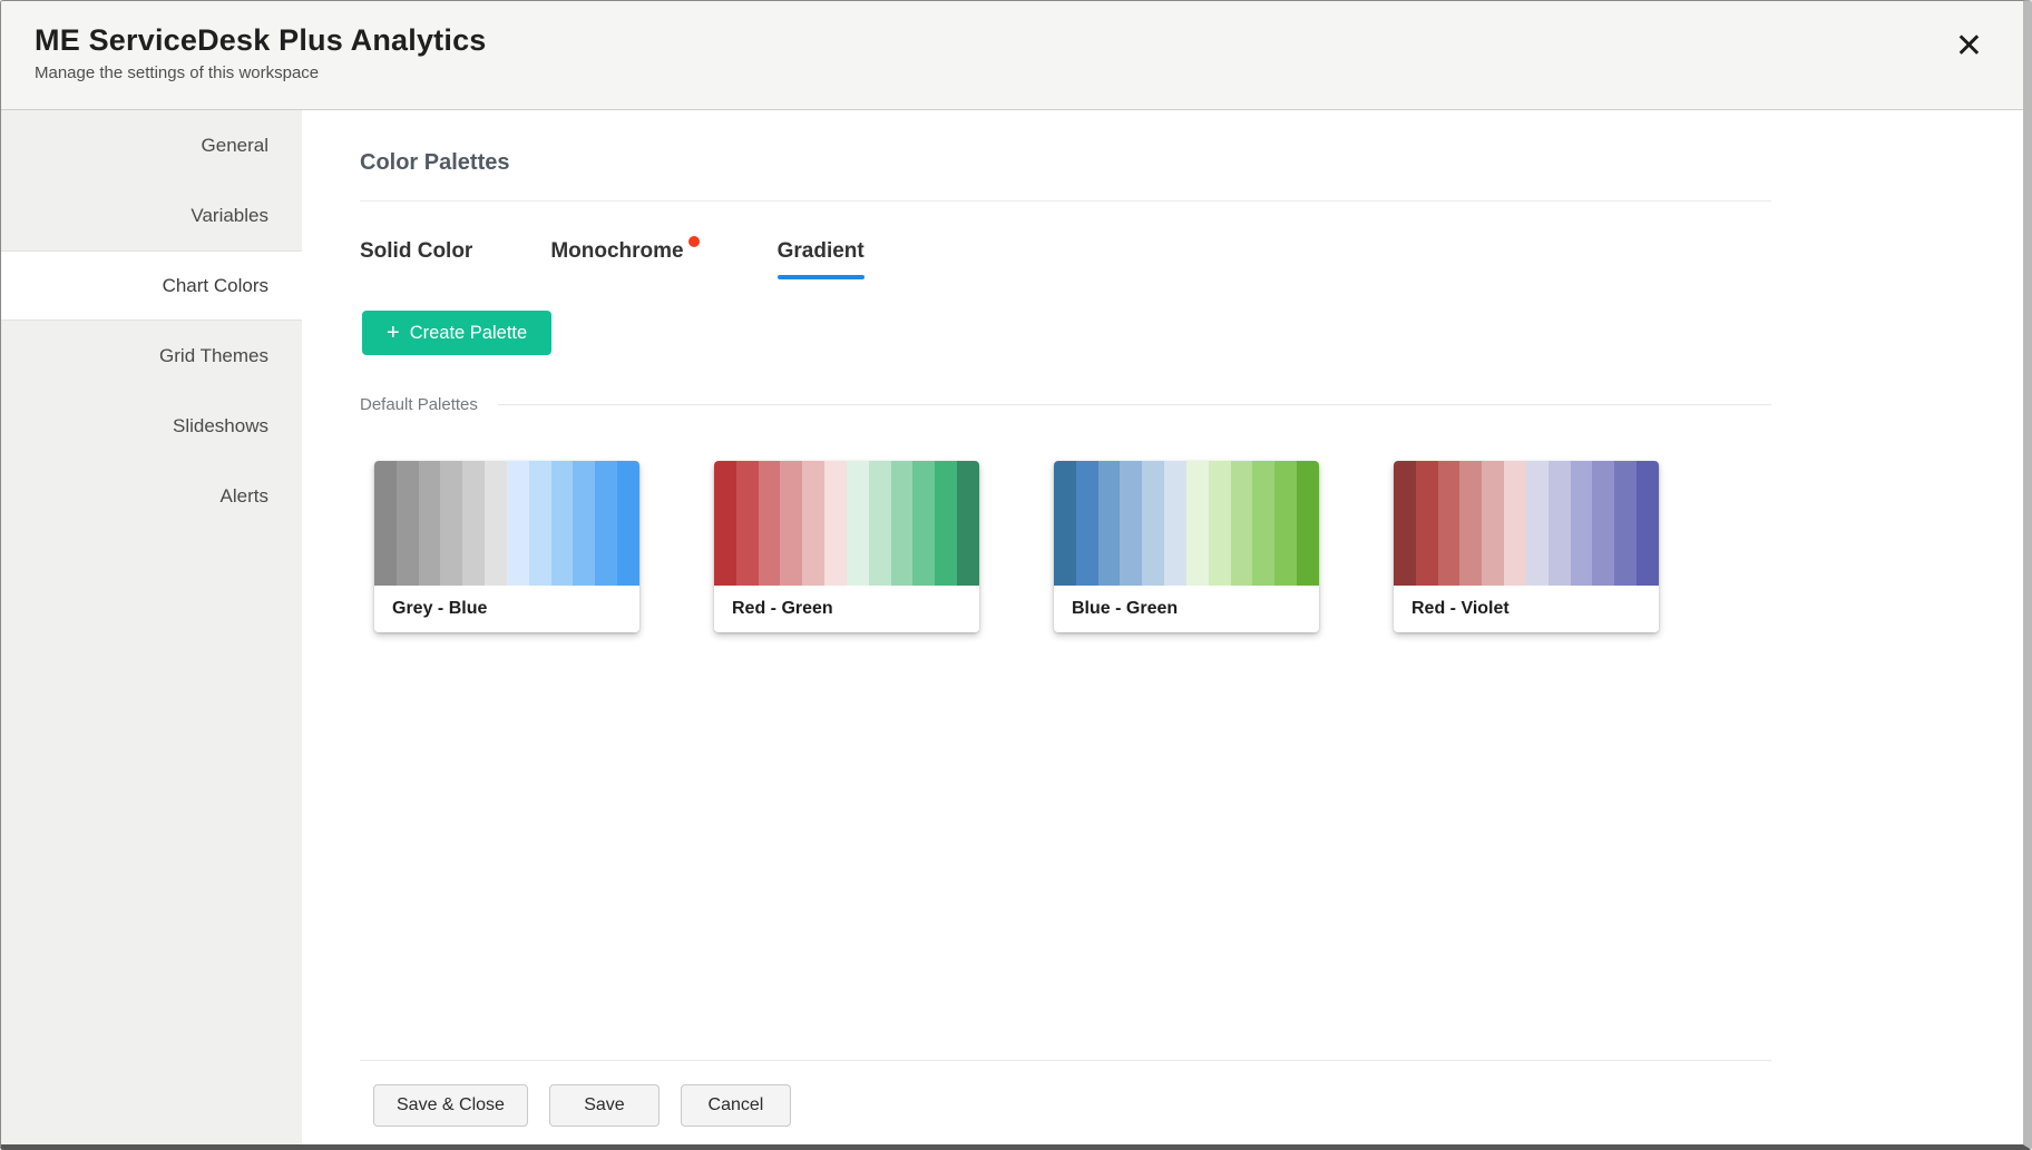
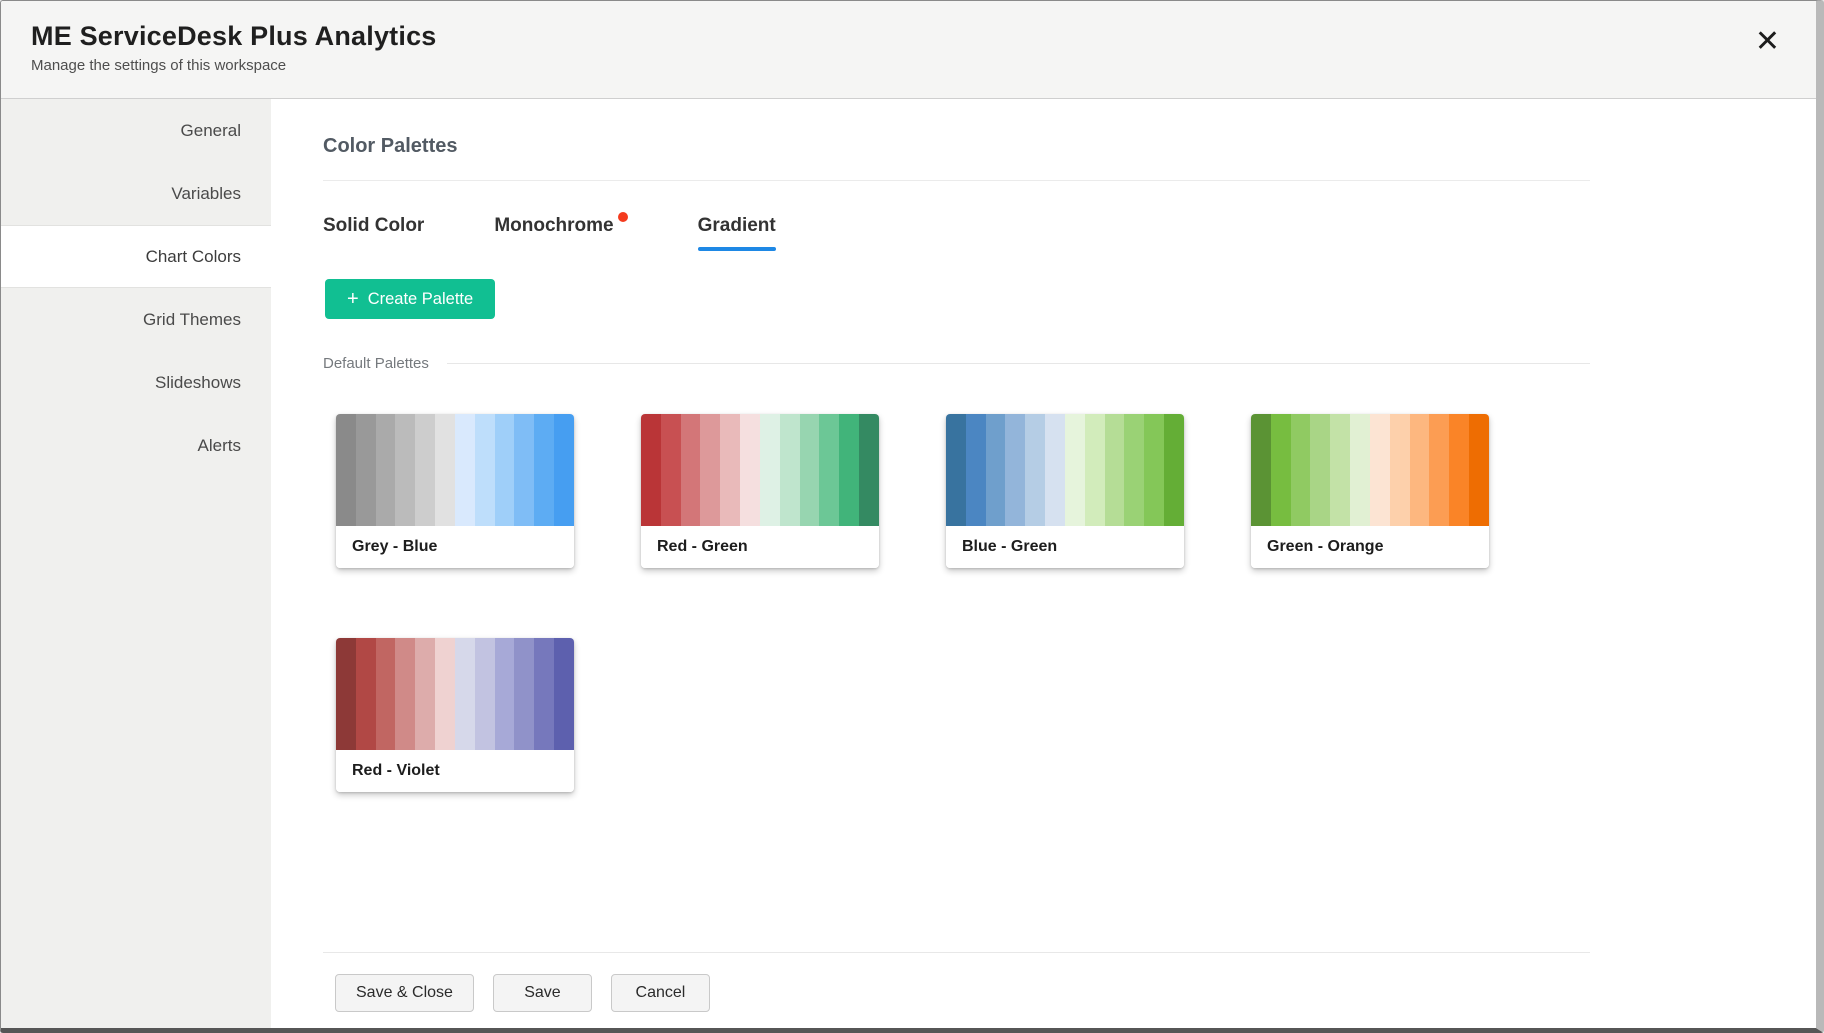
  ME ServiceDesk Plus Analytics
  Manage the settings of this workspace
  ✕
  General
  Variables
  Chart Colors
  Grid Themes
  Slideshows
  Alerts
  Color Palettes
  Solid Color
  Monochrome
  Gradient
  +
  Create Palette
  Default Palettes
  Grey - Blue
  Red - Green
  Blue - Green
+ Green - Orange
  Red - Violet
  Save & Close Save Cancel
